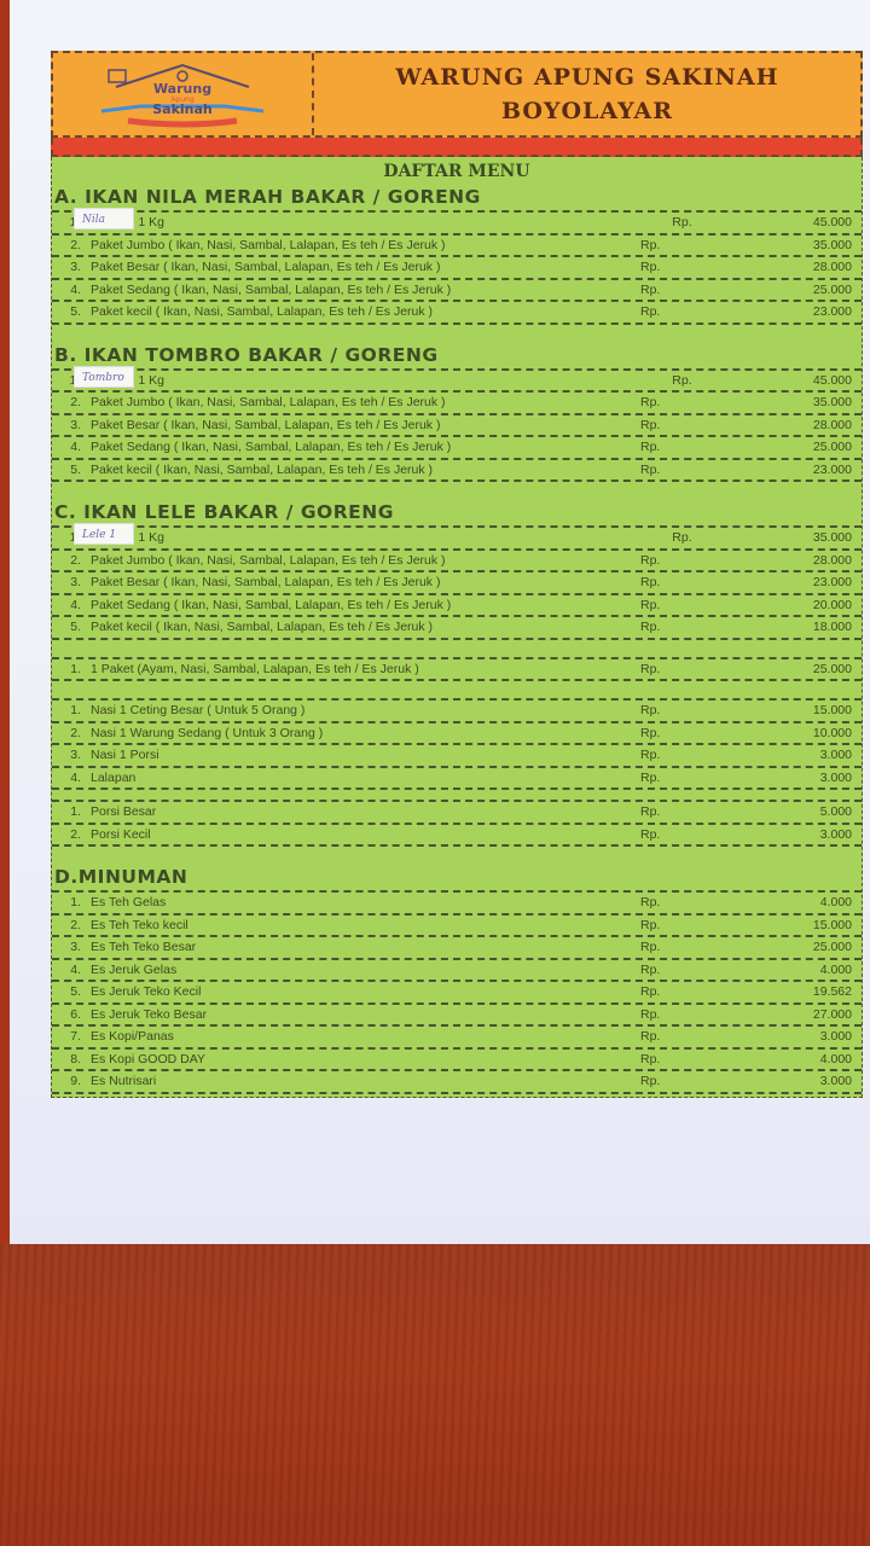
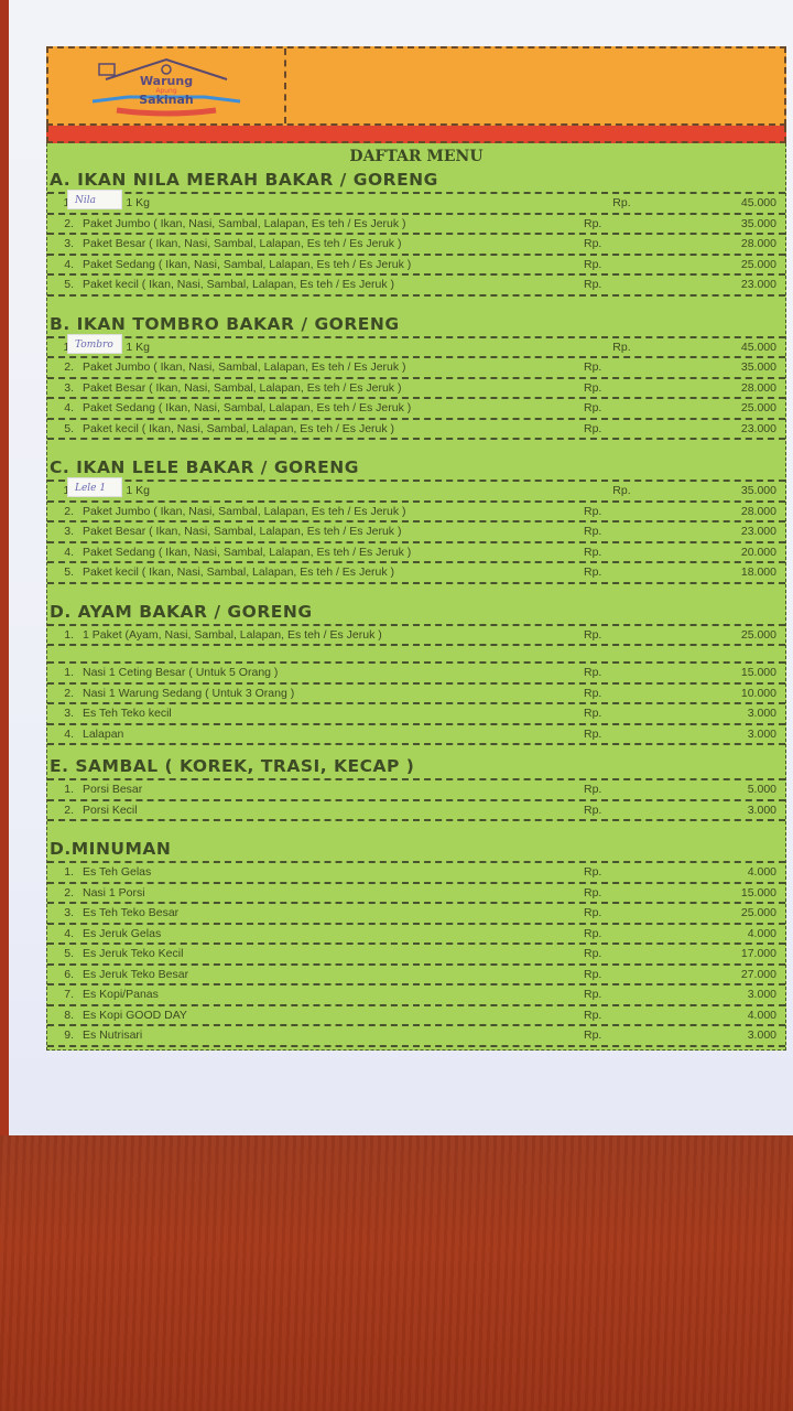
  Warung
  Sakinah
- WARUNG APUNG SAKINAH
- BOYOLAYAR
  DAFTAR MENU
  A. IKAN NILA MERAH BAKAR / GORENG
  1 Kg
  Rp.
  45.000
  Nila
  2.
  Paket Jumbo ( Ikan, Nasi, Sambal, Lalapan, Es teh / Es Jeruk )
  Rp.
  35.000
  3.
  Paket Besar ( Ikan, Nasi, Sambal, Lalapan, Es teh / Es Jeruk )
  Rp.
  28.000
  4.
  Paket Sedang ( Ikan, Nasi, Sambal, Lalapan, Es teh / Es Jeruk )
  Rp.
  25.000
  5.
  Paket kecil ( Ikan, Nasi, Sambal, Lalapan, Es teh / Es Jeruk )
  Rp.
  23.000
  B. IKAN TOMBRO BAKAR / GORENG
  1 Kg
  Rp.
  45.000
  Tombro
  2.
  Paket Jumbo ( Ikan, Nasi, Sambal, Lalapan, Es teh / Es Jeruk )
  Rp.
  35.000
  3.
  Paket Besar ( Ikan, Nasi, Sambal, Lalapan, Es teh / Es Jeruk )
  Rp.
  28.000
  4.
  Paket Sedang ( Ikan, Nasi, Sambal, Lalapan, Es teh / Es Jeruk )
  Rp.
  25.000
  5.
  Paket kecil ( Ikan, Nasi, Sambal, Lalapan, Es teh / Es Jeruk )
  Rp.
  23.000
  C. IKAN LELE BAKAR / GORENG
  1 Kg
  Rp.
  35.000
  Lele 1
  2.
  Paket Jumbo ( Ikan, Nasi, Sambal, Lalapan, Es teh / Es Jeruk )
  Rp.
  28.000
  3.
  Paket Besar ( Ikan, Nasi, Sambal, Lalapan, Es teh / Es Jeruk )
  Rp.
  23.000
  4.
  Paket Sedang ( Ikan, Nasi, Sambal, Lalapan, Es teh / Es Jeruk )
  Rp.
  20.000
  5.
  Paket kecil ( Ikan, Nasi, Sambal, Lalapan, Es teh / Es Jeruk )
  Rp.
  18.000
+ D. AYAM BAKAR / GORENG
  1.
  1 Paket (Ayam, Nasi, Sambal, Lalapan, Es teh / Es Jeruk )
  Rp.
  25.000
  1.
  Nasi 1 Ceting Besar ( Untuk 5 Orang )
  Rp.
  15.000
  2.
  Nasi 1 Warung Sedang ( Untuk 3 Orang )
  Rp.
  10.000
  3.
- Nasi 1 Porsi
+ Es Teh Teko kecil
  Rp.
  3.000
  4.
  Lalapan
  Rp.
  3.000
+ E. SAMBAL ( KOREK, TRASI, KECAP )
  1.
  Porsi Besar
  Rp.
  5.000
  2.
  Porsi Kecil
  Rp.
  3.000
  D.MINUMAN
  1.
  Es Teh Gelas
  Rp.
  4.000
  2.
- Es Teh Teko kecil
+ Nasi 1 Porsi
  Rp.
  15.000
  3.
  Es Teh Teko Besar
  Rp.
  25.000
  4.
  Es Jeruk Gelas
  Rp.
  4.000
  5.
  Es Jeruk Teko Kecil
  Rp.
- 19.562
+ 17.000
  6.
  Es Jeruk Teko Besar
  Rp.
  27.000
  7.
  Es Kopi/Panas
  Rp.
  3.000
  8.
  Es Kopi GOOD DAY
  Rp.
  4.000
  9.
  Es Nutrisari
  Rp.
  3.000
